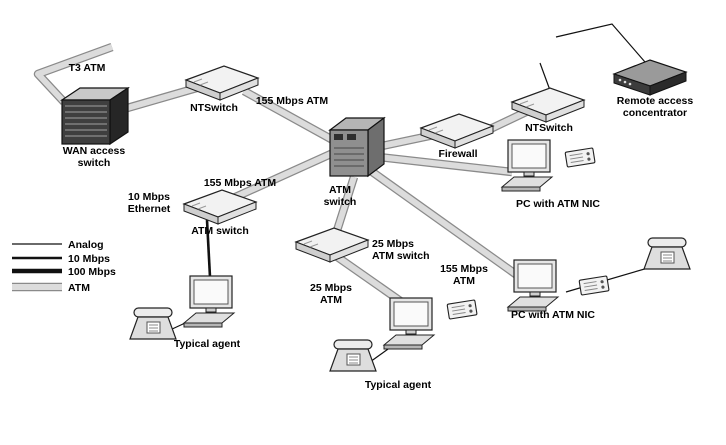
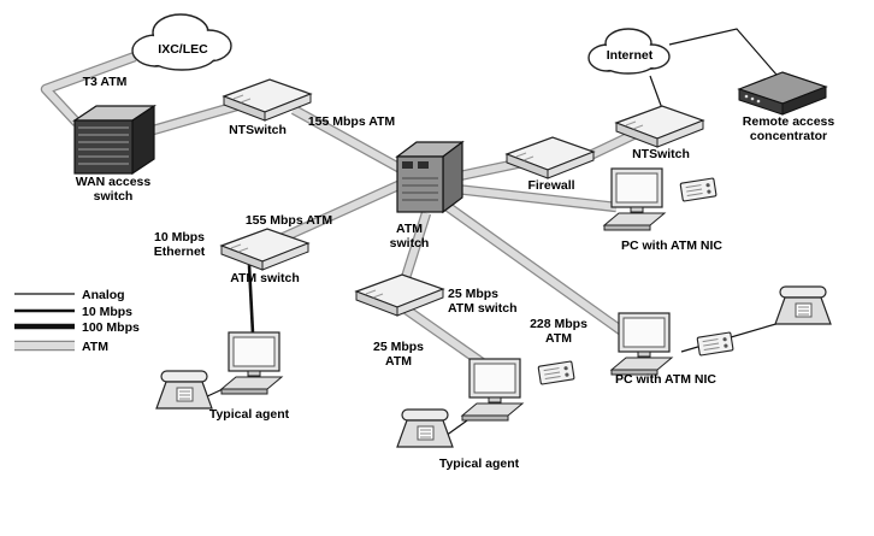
+ IXC/LEC
+ Internet
  T3 ATM
  155 Mbps ATM
  155 Mbps ATM
  10 Mbps
  Ethernet
  25 Mbps
  ATM
- 155 Mbps
+ 228 Mbps
  ATM
  WAN access
  switch
  NTSwitch
  NTSwitch
  ATM
  switch
  ATM switch
  Firewall
  Remote access
  concentrator
  25 Mbps
  ATM switch
  PC with ATM NIC
  PC with ATM NIC
  Typical agent
  Typical agent
  Analog
  10 Mbps
  100 Mbps
  ATM
